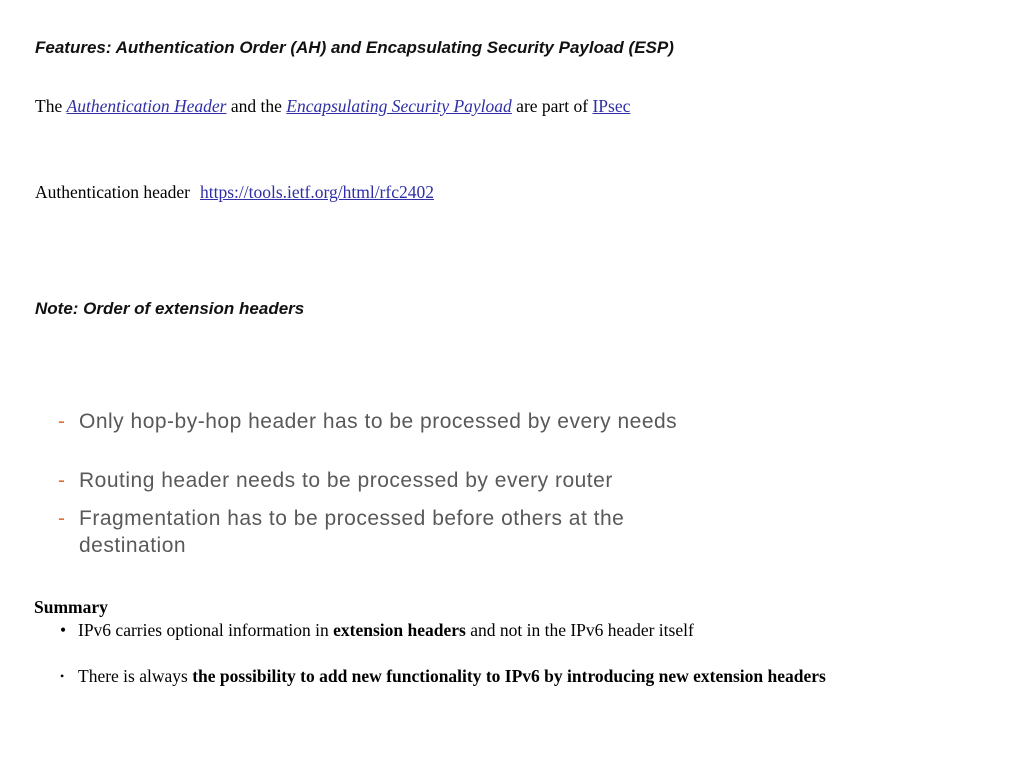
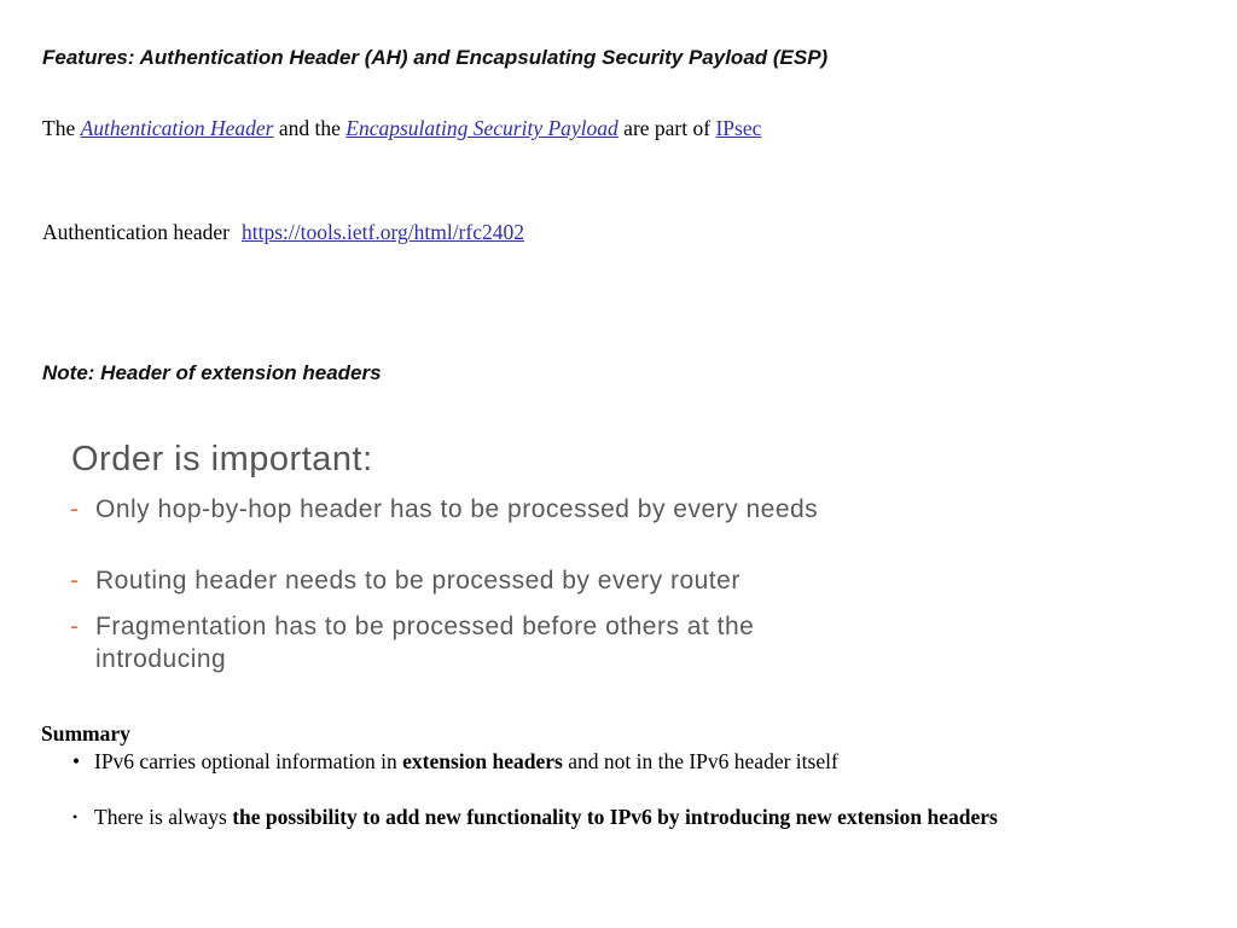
- Features: Authentication Order (AH) and Encapsulating Security Payload (ESP)
+ Features: Authentication Header (AH) and Encapsulating Security Payload (ESP)
  The Authentication Header and the Encapsulating Security Payload are part of IPsec
  Authentication header https://tools.ietf.org/html/rfc2402
- Note: Order of extension headers
+ Note: Header of extension headers
+ Order is important:
  -
  Only hop-by-hop header has to be processed by every needs
  -
  Routing header needs to be processed by every router
  -
- Fragmentation has to be processed before others at the destination
+ Fragmentation has to be processed before others at the introducing
  Summary
  •
  IPv6 carries optional information in extension headers and not in the IPv6 header itself
  •
  There is always the possibility to add new functionality to IPv6 by introducing new extension headers
